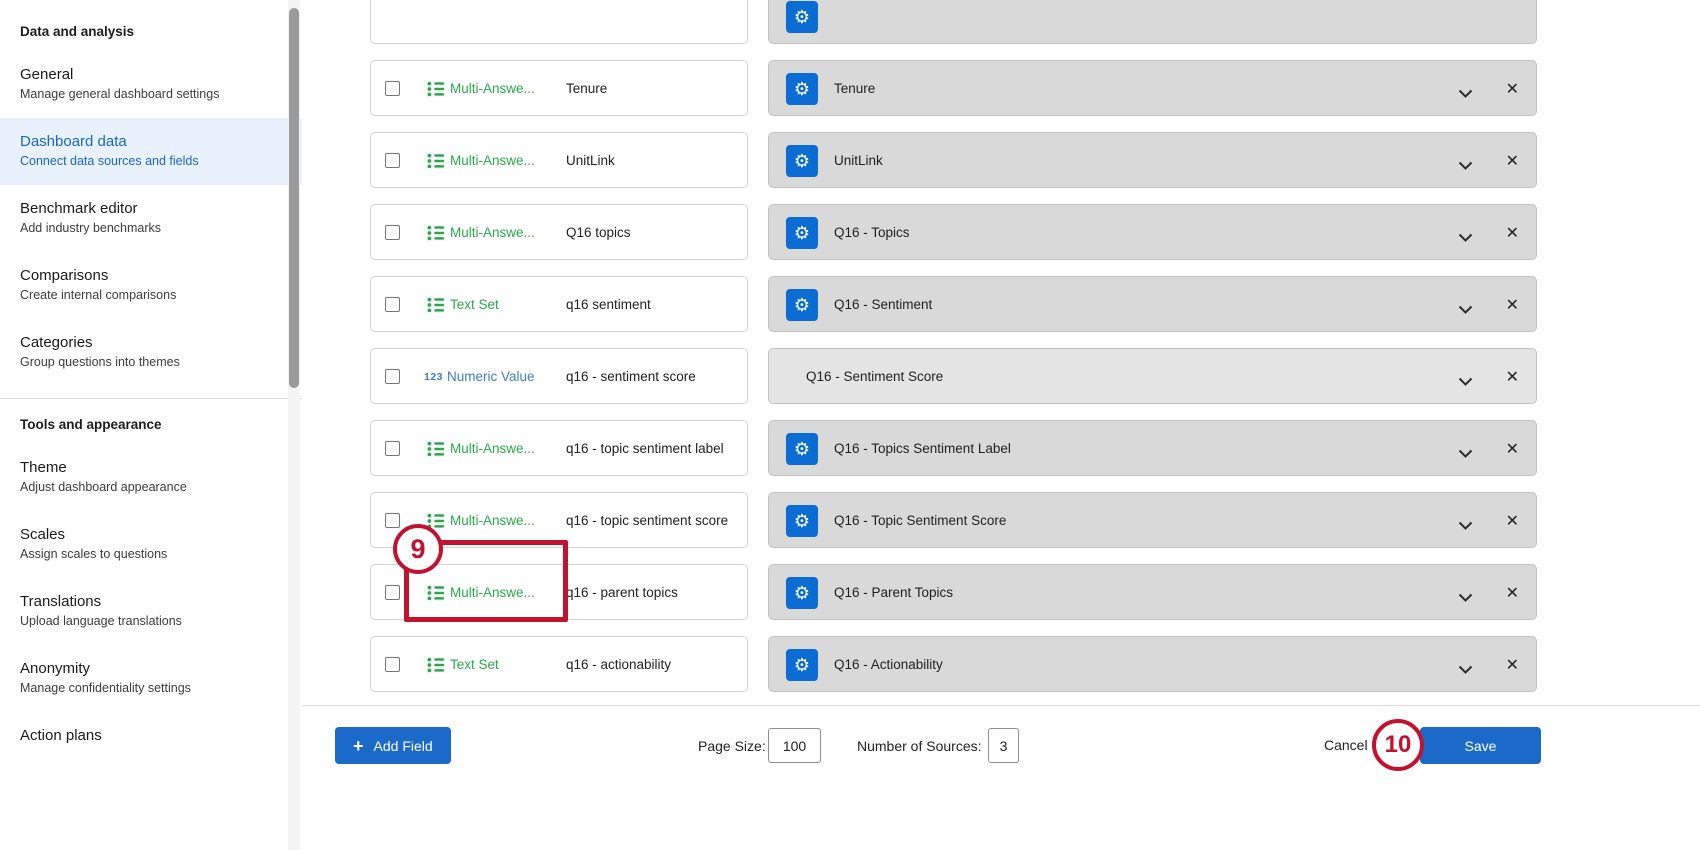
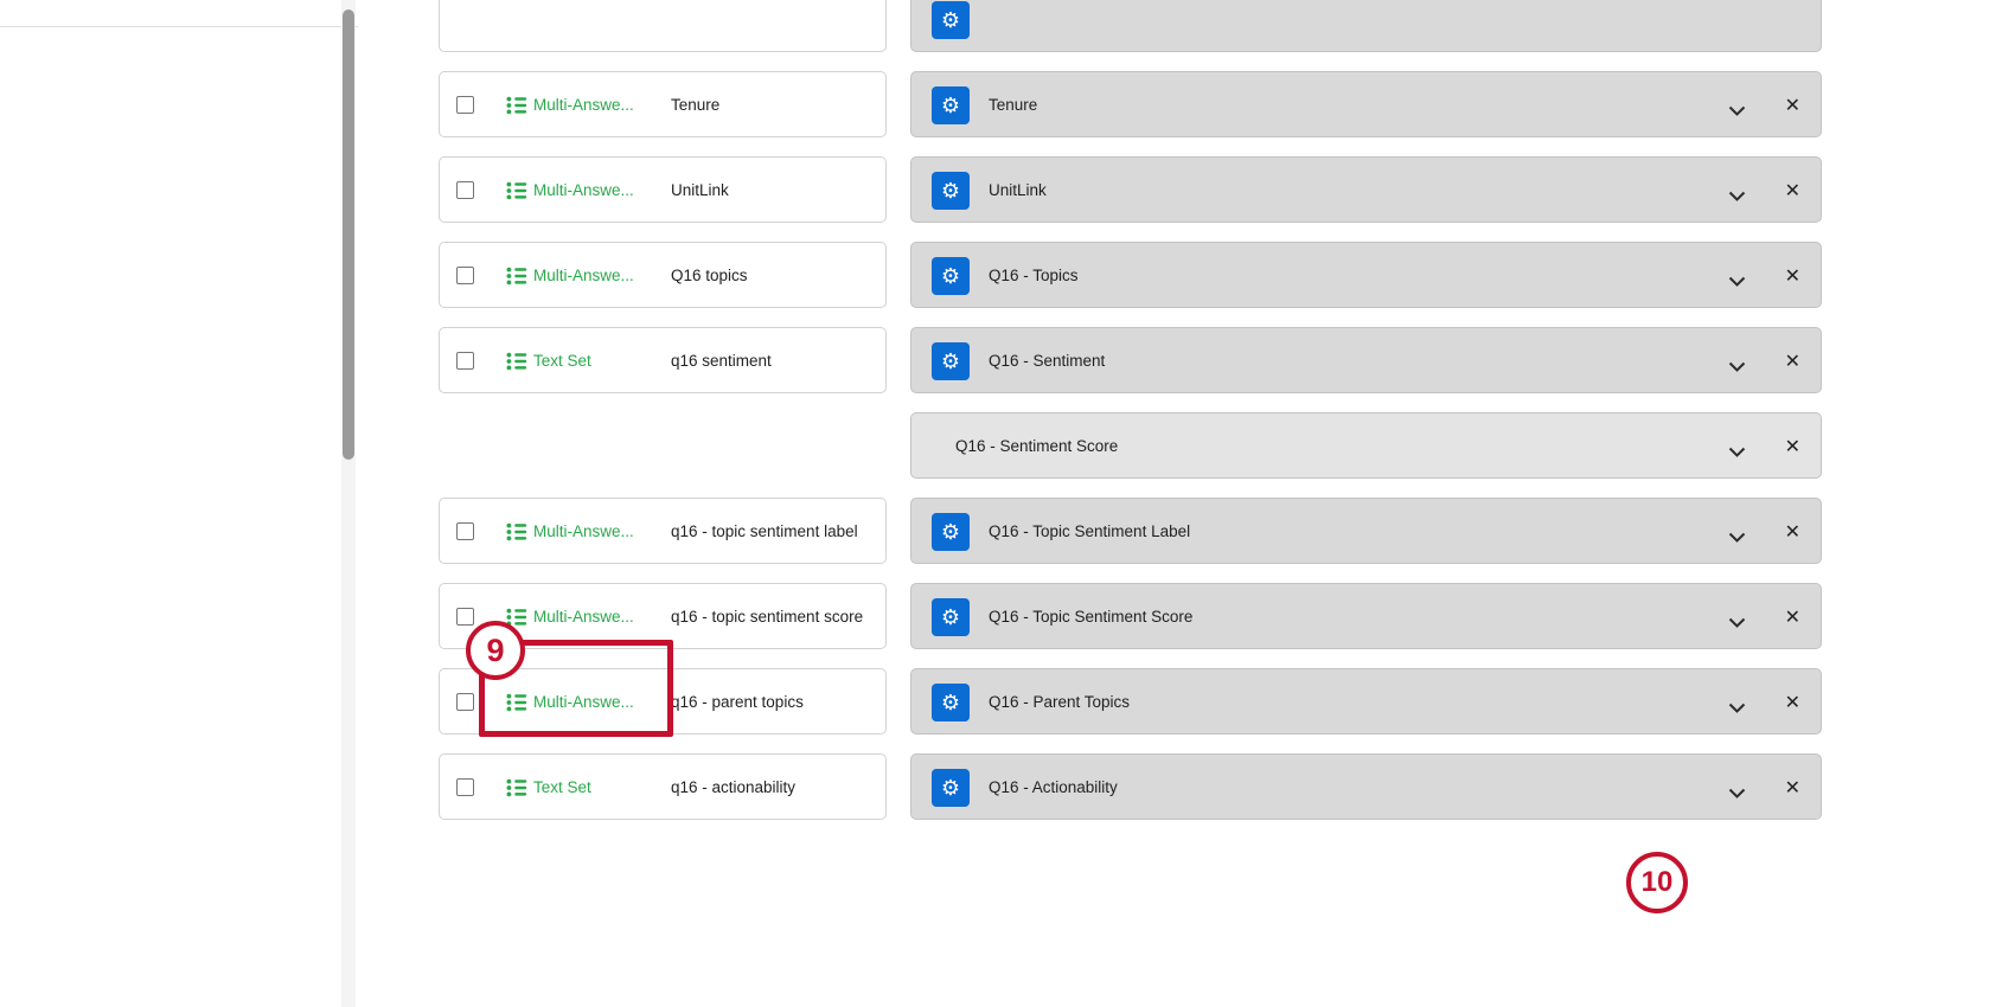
- Data and analysis
- General
- Manage general dashboard settings
- Dashboard data
- Connect data sources and fields
- Benchmark editor
- Add industry benchmarks
- Comparisons
- Create internal comparisons
- Categories
- Group questions into themes
- Tools and appearance
- Theme
- Adjust dashboard appearance
- Scales
- Assign scales to questions
- Translations
- Upload language translations
- Anonymity
- Manage confidentiality settings
- Action plans
  ⚙
  Multi-Answe...
  Tenure
  ⚙
  Tenure
  ✕
  Multi-Answe...
  UnitLink
  ⚙
  UnitLink
  ✕
  Multi-Answe...
  Q16 topics
  ⚙
  Q16 - Topics
  ✕
  Text Set
  q16 sentiment
  ⚙
  Q16 - Sentiment
  ✕
- 123
- Numeric Value
- q16 - sentiment score
  Q16 - Sentiment Score
  ✕
  Multi-Answe...
  q16 - topic sentiment label
  ⚙
- Q16 - Topics Sentiment Label
+ Q16 - Topic Sentiment Label
  ✕
  Multi-Answe...
  q16 - topic sentiment score
  ⚙
  Q16 - Topic Sentiment Score
  ✕
  Multi-Answe...
  q16 - parent topics
  ⚙
  Q16 - Parent Topics
  ✕
  Text Set
  q16 - actionability
  ⚙
  Q16 - Actionability
  ✕
- +
- Add Field
- Page Size:
- 100
- Number of Sources:
- 3
- Cancel
- Save
  9
  10
